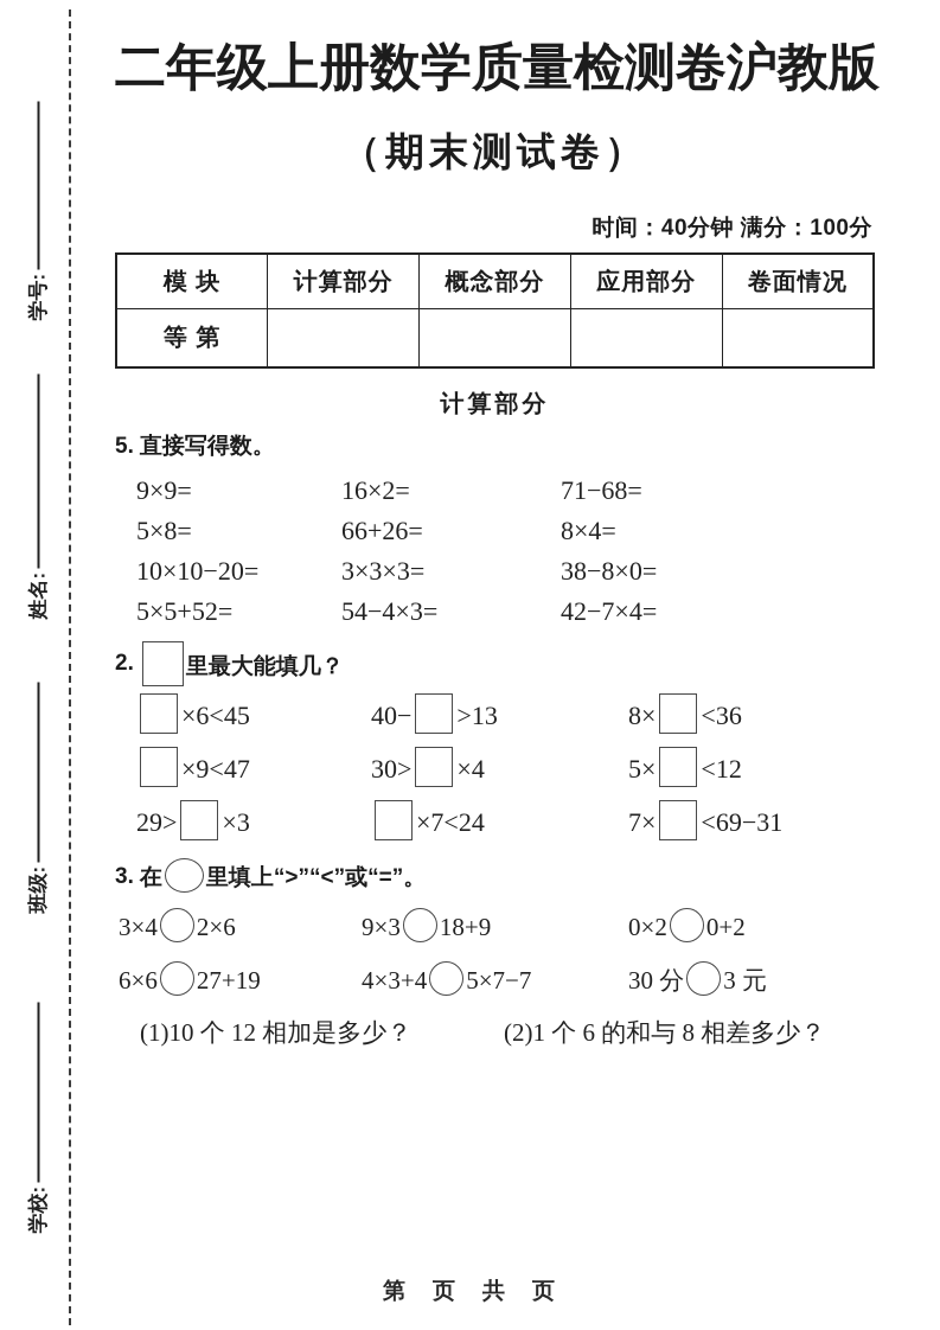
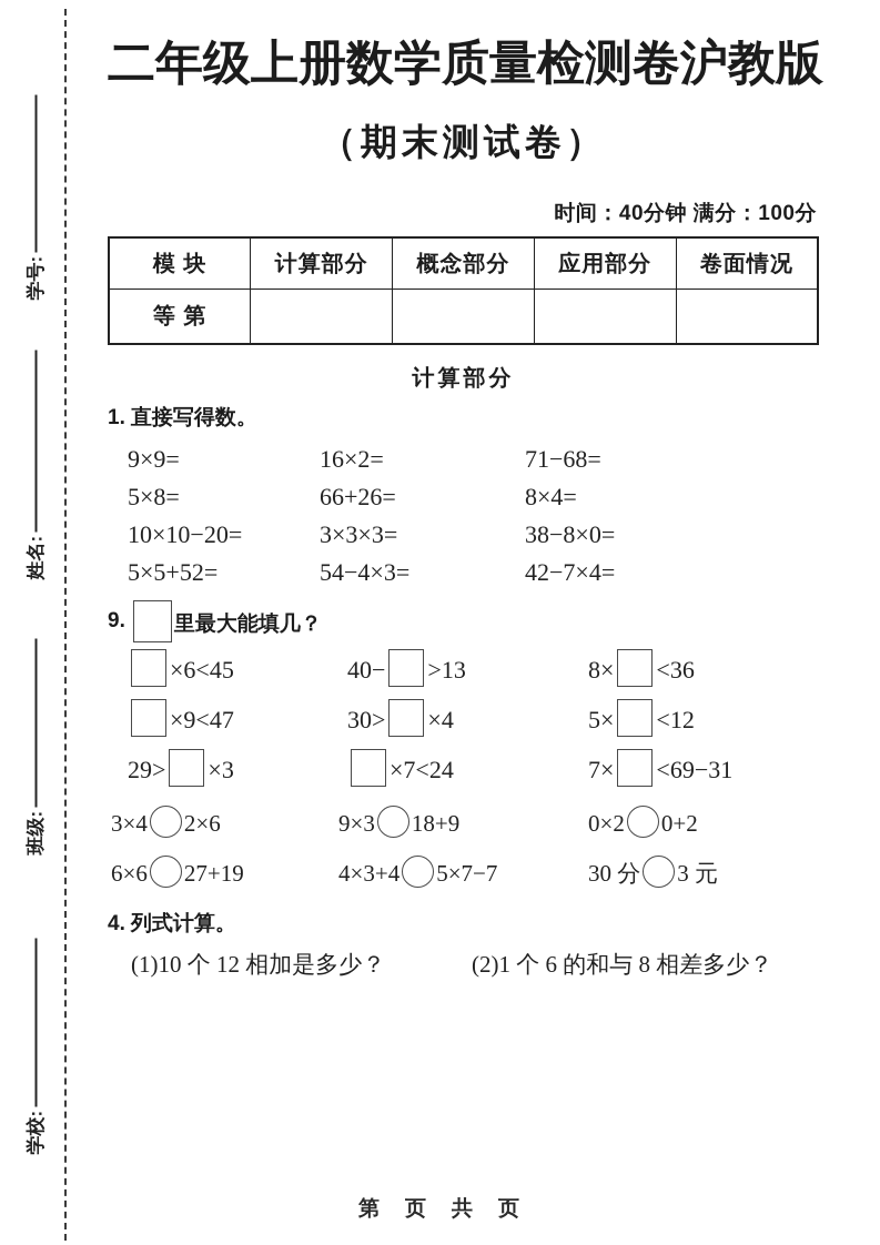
  二年级上册数学质量检测卷沪教版
  （期末测试卷）
  时间：40分钟 满分：100分
  模 块	计算部分	概念部分	应用部分	卷面情况
  等 第
  计算部分
- 5.
+ 1.
  直接写得数。
  9×9=
  16×2=
  71−68=
  5×8=
  66+26=
  8×4=
  10×10−20=
  3×3×3=
  38−8×0=
  5×5+52=
  54−4×3=
  42−7×4=
- 2.
+ 9.
  里最大能填几？
  ×6<45
  40− >13
  8× <36
  ×9<47
  30> ×4
  5× <12
  29> ×3
  ×7<24
  7× <69−31
- 3.
- 在 里填上“>”“<”或“=”。
  3×4 2×6
  9×3 18+9
  0×2 0+2
  6×6 27+19
  4×3+4 5×7−7
  30 分 3 元
+ 4.
+ 列式计算。
  (1)10 个 12 相加是多少？
  (2)1 个 6 的和与 8 相差多少？
  第 页 共 页
